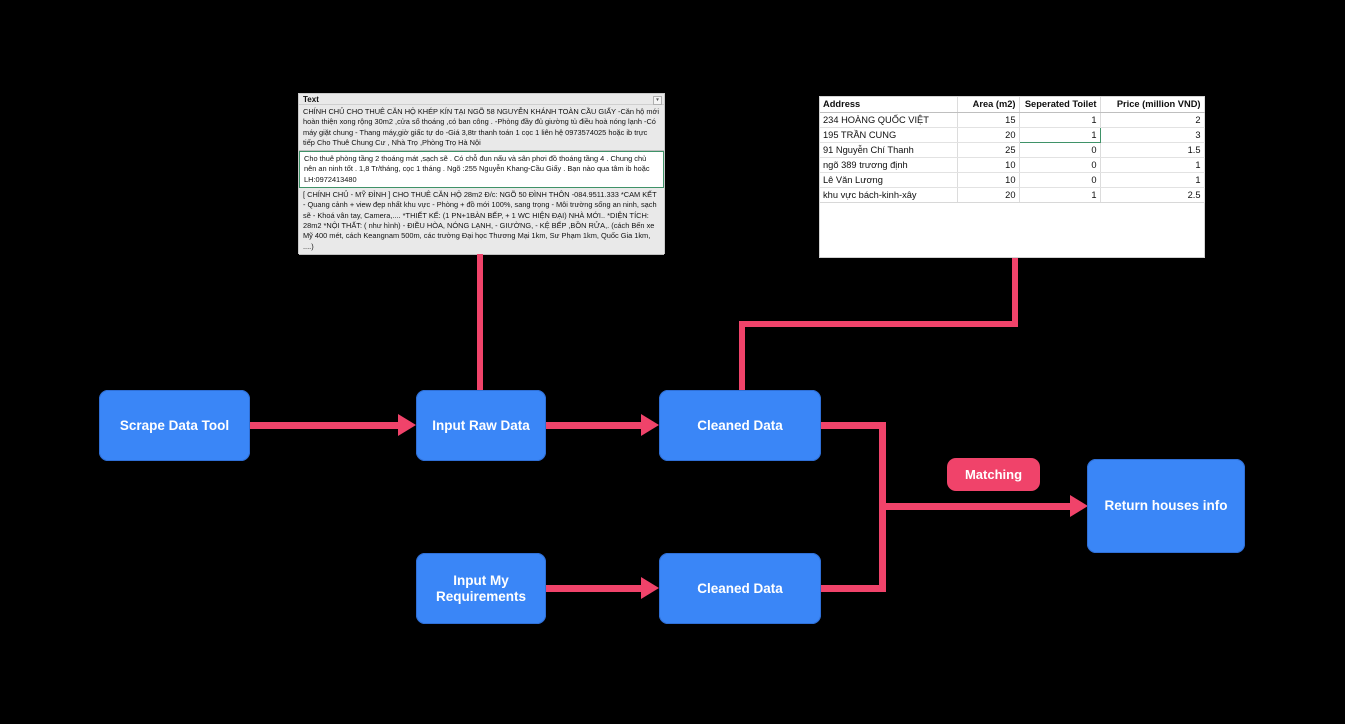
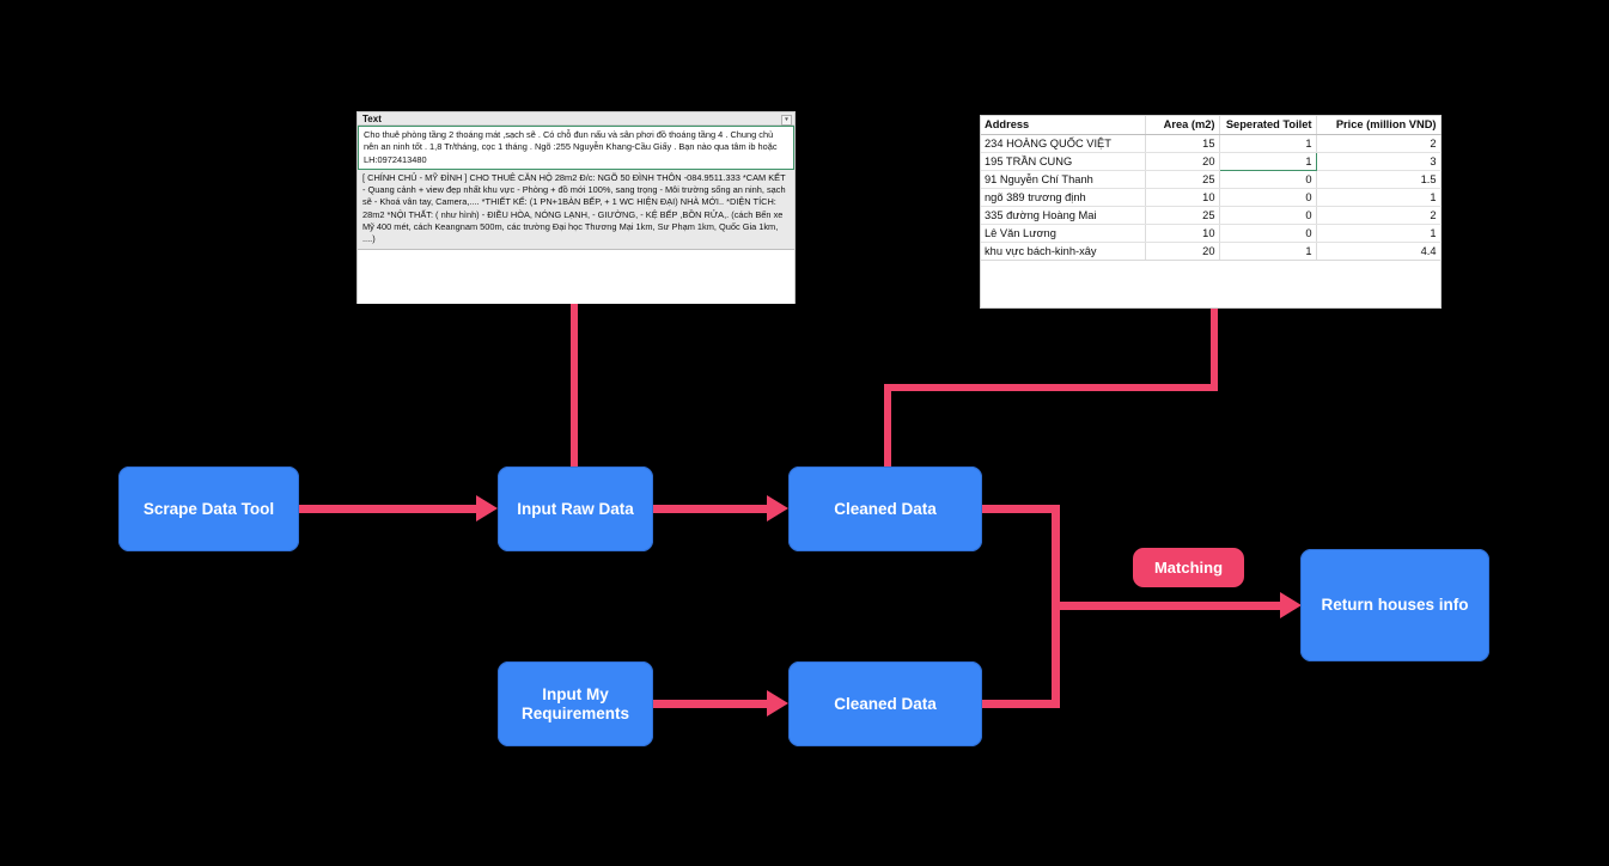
  Text
- CHÍNH CHỦ CHO THUÊ CĂN HỘ KHÉP KÍN TẠI NGÕ 58 NGUYỄN KHÁNH TOÀN CẦU GIẤY -Căn hộ mới hoàn thiện xong rộng 30m2 ,cửa sổ thoáng ,có ban công . -Phòng đầy đủ giường tủ điều hoà nóng lạnh -Có máy giặt chung - Thang máy,giờ giấc tự do -Giá 3,8tr thanh toán 1 cọc 1 liên hệ 0973574025 hoặc ib trực tiếp Cho Thuê Chung Cư , Nhà Trọ ,Phòng Trọ Hà Nội
  Cho thuê phòng tầng 2 thoáng mát ,sạch sẽ . Có chỗ đun nấu và sân phơi đồ thoáng tầng 4 . Chung chủ nên an ninh tốt . 1,8 Tr/tháng, cọc 1 tháng . Ngõ :255 Nguyễn Khang-Cầu Giấy . Bạn nào qua tâm ib hoặc LH:0972413480
  [ CHÍNH CHỦ - MỸ ĐÌNH ] CHO THUÊ CĂN HỘ 28m2 Đ/c: NGÕ 50 ĐÌNH THÔN -084.9511.333 *CAM KẾT - Quang cảnh + view đẹp nhất khu vực - Phòng + đồ mới 100%, sang trọng - Môi trường sống an ninh, sạch sẽ - Khoá vân tay, Camera,.... *THIẾT KẾ: (1 PN+1BÀN BẾP, + 1 WC HIỆN ĐẠI) NHÀ MỚI.. *DIỆN TÍCH: 28m2 *NỘI THẤT: ( như hình) - ĐIỀU HÒA, NÓNG LẠNH, - GIƯỜNG, - KỆ BẾP ,BỒN RỬA,. (cách Bến xe Mỹ 400 mét, cách Keangnam 500m, các trường Đại học Thương Mại 1km, Sư Phạm 1km, Quốc Gia 1km, ....)
  Address	Area (m2)	Seperated Toilet	Price (million VND)
  234 HOÀNG QUỐC VIỆT	15	1	2
  195 TRẦN CUNG	20	1	3
  91 Nguyễn Chí Thanh	25	0	1.5
  ngõ 389 trương định	10	0	1
+ 335 đường Hoàng Mai	25	0	2
  Lê Văn Lương	10	0	1
- khu vực bách-kinh-xây	20	1	2.5
+ khu vực bách-kinh-xây	20	1	4.4
  Scrape Data Tool
  Input Raw Data
  Cleaned Data
  Input My Requirements
  Cleaned Data
  Return houses info
  Matching
